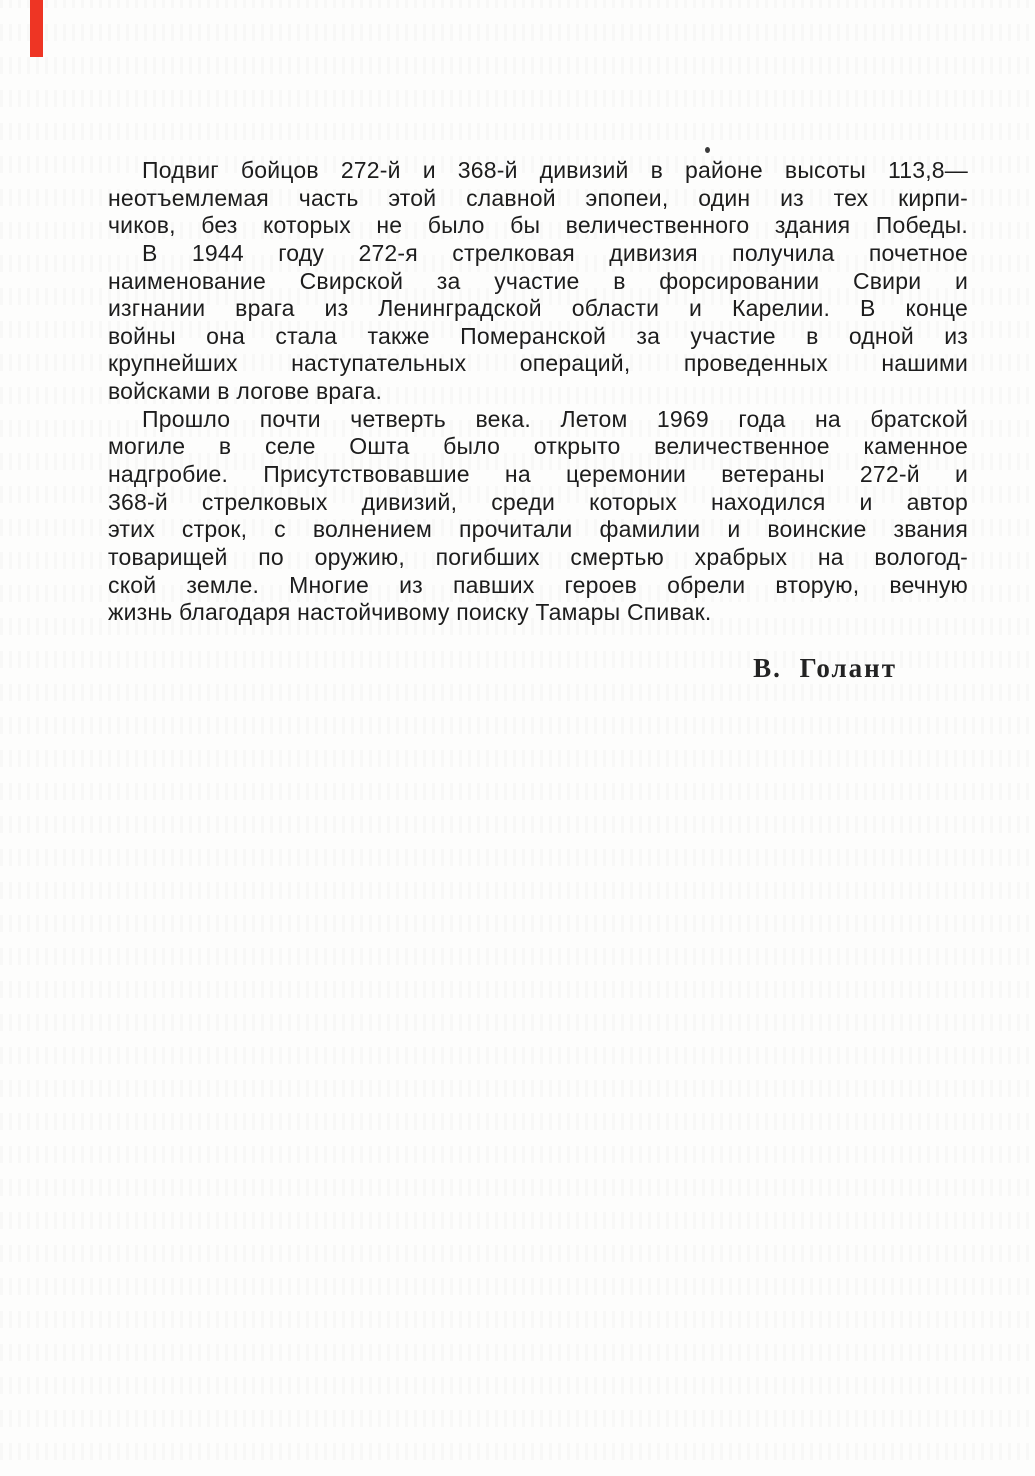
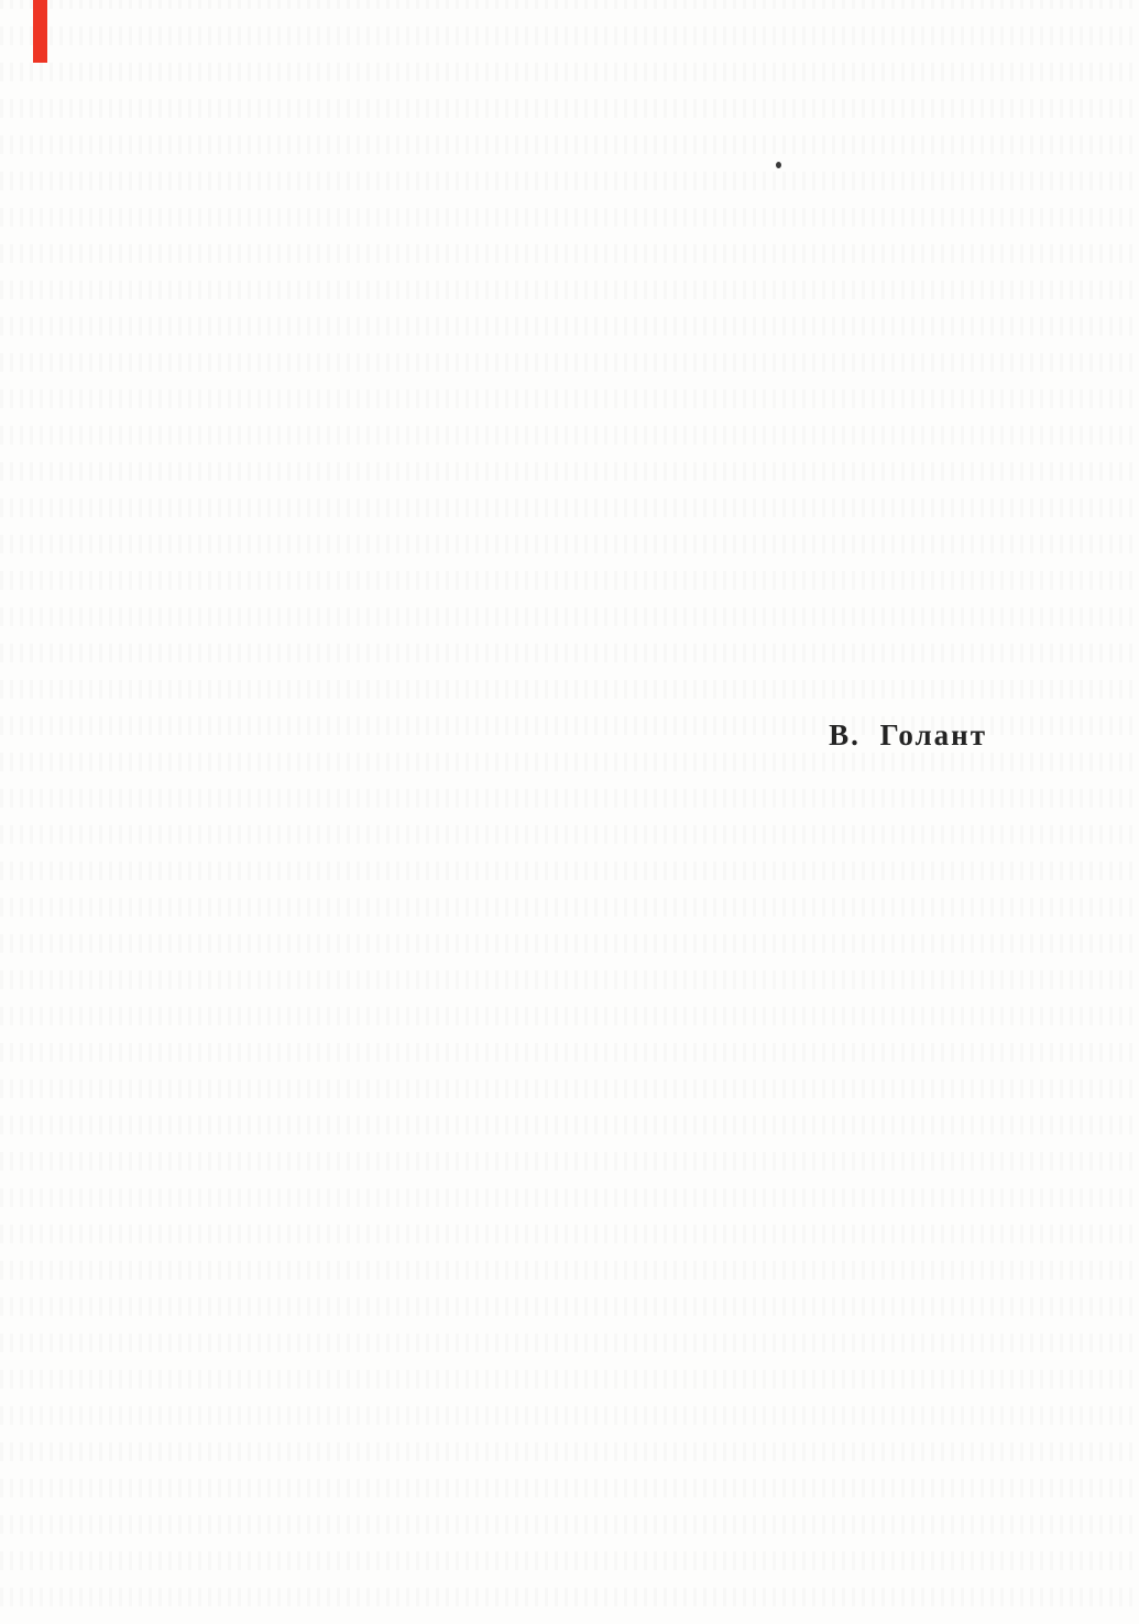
- Подвиг бойцов 272-й и 368-й дивизий в районе высоты 113,8—
- неотъемлемая часть этой славной эпопеи, один из тех кирпи-
- чиков, без которых не было бы величественного здания Победы.
- В 1944 году 272-я стрелковая дивизия получила почетное
- наименование Свирской за участие в форсировании Свири и
- изгнании врага из Ленинградской области и Карелии. В конце
- войны она стала также Померанской за участие в одной из
- крупнейших наступательных операций, проведенных нашими
- войсками в логове врага.
- Прошло почти четверть века. Летом 1969 года на братской
- могиле в селе Ошта было открыто величественное каменное
- надгробие. Присутствовавшие на церемонии ветераны 272-й и
- 368-й стрелковых дивизий, среди которых находился и автор
- этих строк, с волнением прочитали фамилии и воинские звания
- товарищей по оружию, погибших смертью храбрых на вологод-
- ской земле. Многие из павших героев обрели вторую, вечную
- жизнь благодаря настойчивому поиску Тамары Спивак.
  В. Голант
